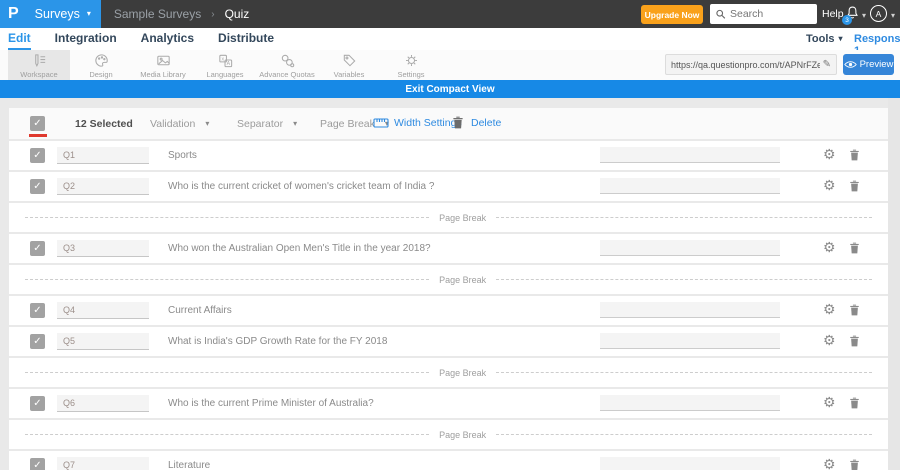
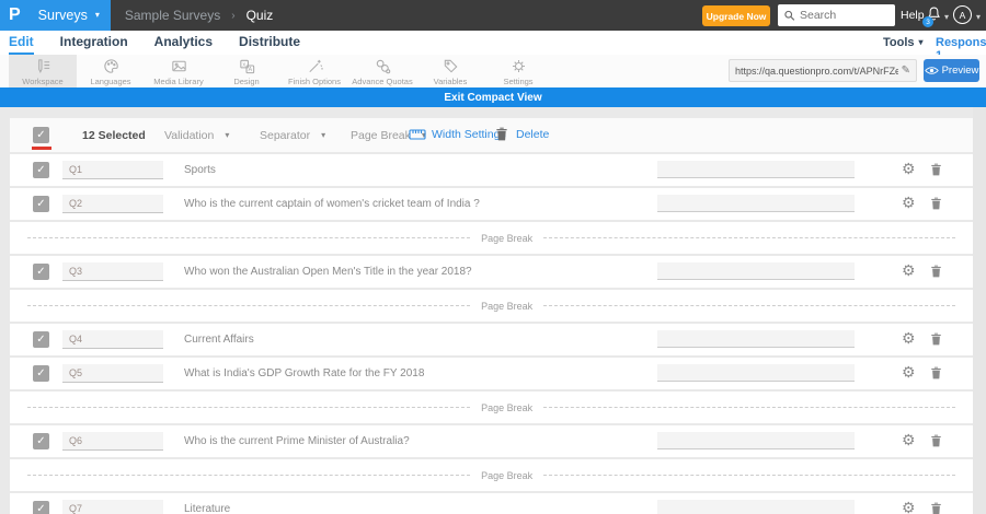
  P
  Surveys
  ▾
  Sample Surveys
  ›
  Quiz
  Upgrade Now
  Search
  Help
  ▾
  A
  ▾
  Edit
  Integration
  Analytics
  Distribute
  Tools
  ▾
  Respons
  Workspace
- Design
+ Languages
  Media Library
- Languages
+ Design
+ Finish Options
  Advance Quotas
  Variables
  Settings
  https://qa.questionpro.com/t/APNrFZe
  ✎
  Preview
  Exit Compact View
  ✓
  12 Selected
  Validation
  ▾
  Separator
  ▾
  Page Break
  ▾
  Width Setting
  Delete
  ✓
  Q1
  Sports
  ⚙
  ✓
  Q2
- Who is the current cricket of women's cricket team of India ?
+ Who is the current captain of women's cricket team of India ?
  ⚙
  Page Break
  ✓
  Q3
  Who won the Australian Open Men's Title in the year 2018?
  ⚙
  Page Break
  ✓
  Q4
  Current Affairs
  ⚙
  ✓
  Q5
  What is India's GDP Growth Rate for the FY 2018
  ⚙
  Page Break
  ✓
  Q6
  Who is the current Prime Minister of Australia?
  ⚙
  Page Break
  ✓
  Q7
  Literature
  ⚙
